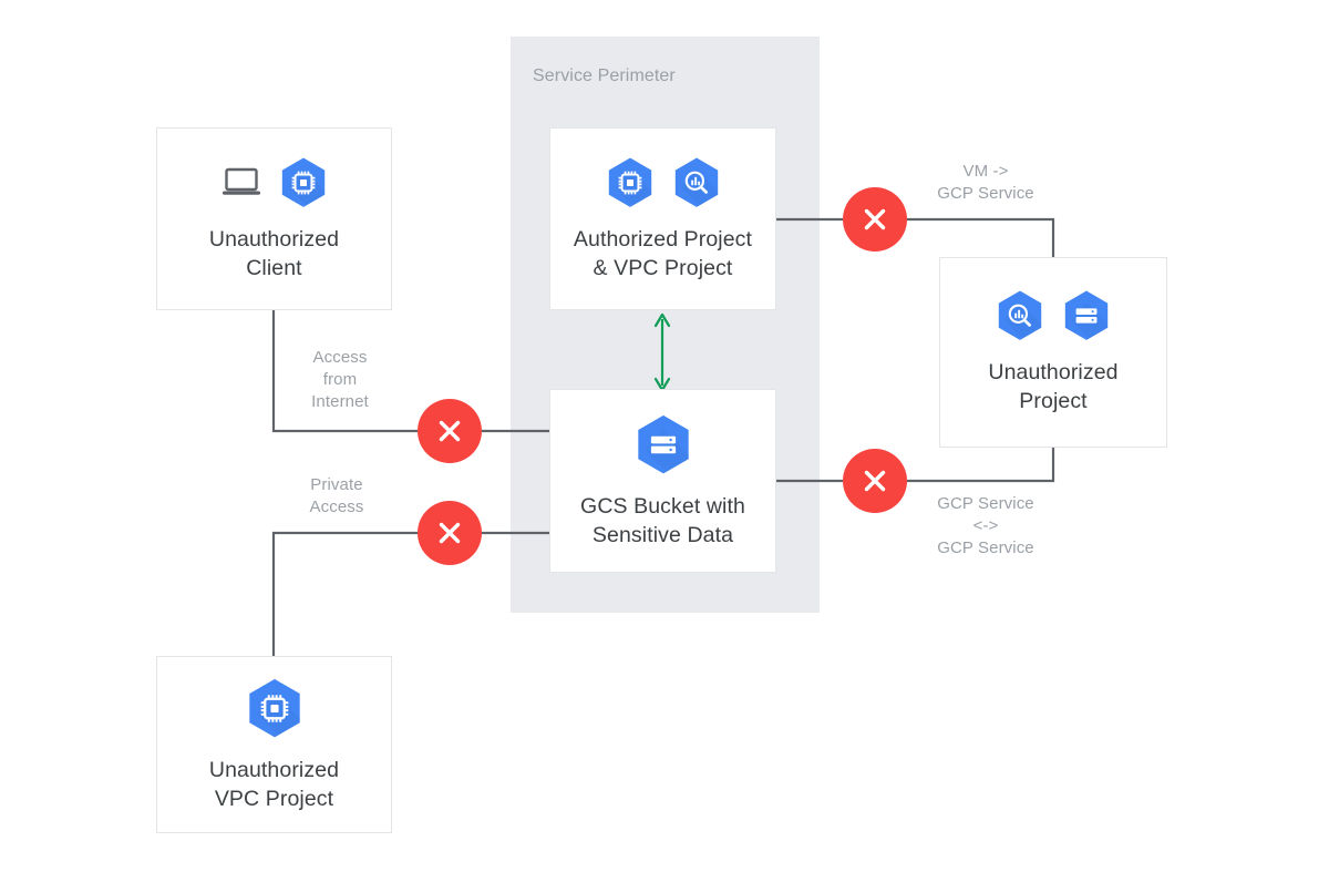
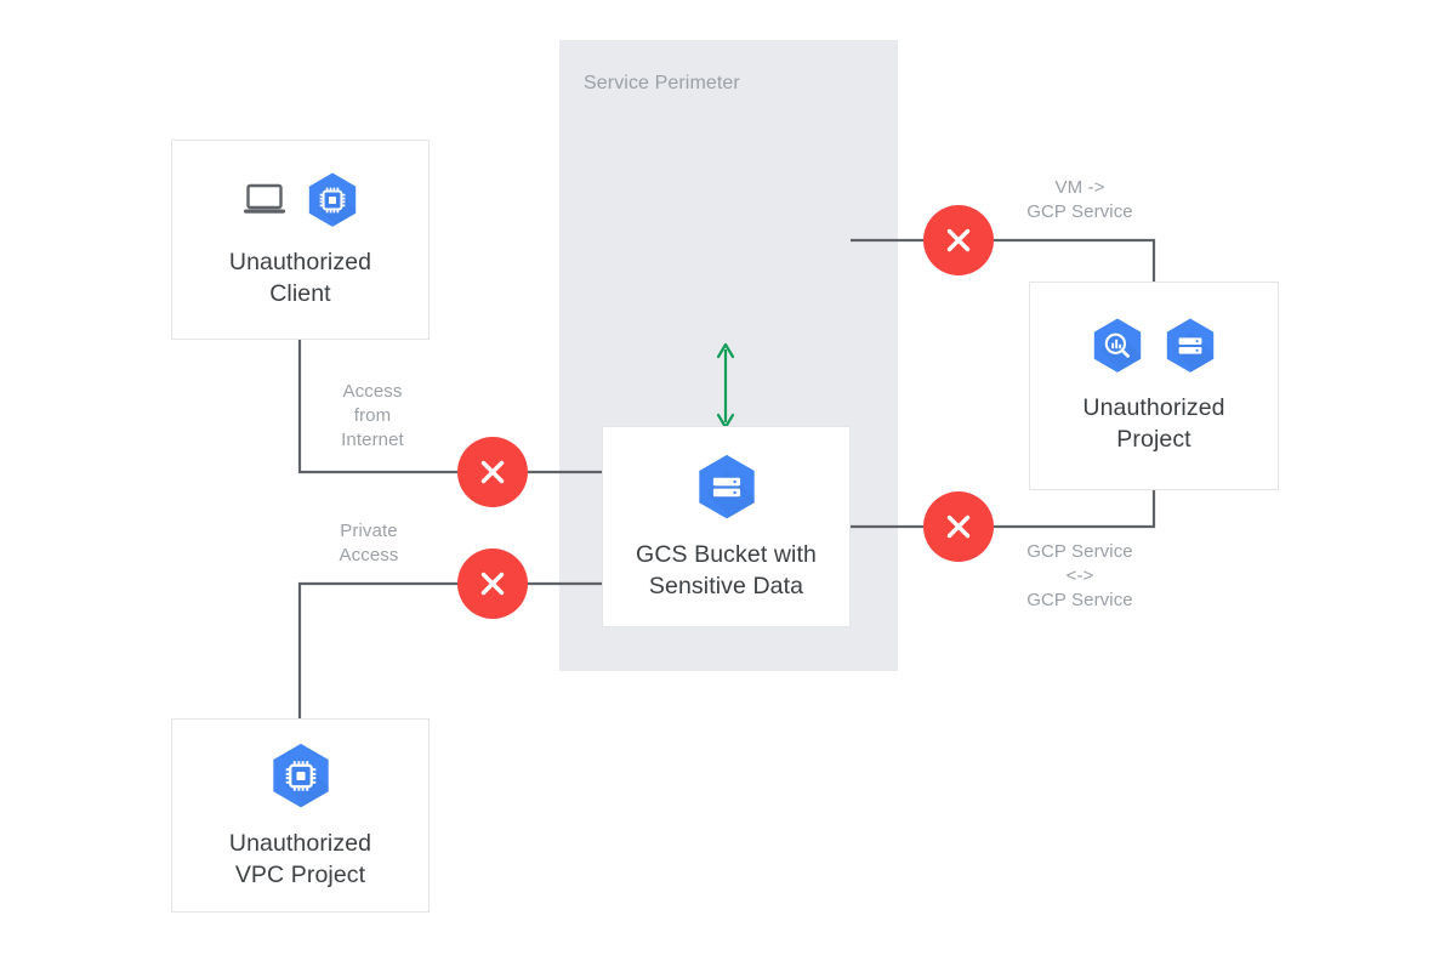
  Service Perimeter
  Unauthorized
  Client
- Authorized Project
- & VPC Project
  Unauthorized
  Project
  GCS Bucket with
  Sensitive Data
  Unauthorized
  VPC Project
  Access
  from
  Internet
  Private
  Access
  VM ->
  GCP Service
  GCP Service
  <->
  GCP Service
